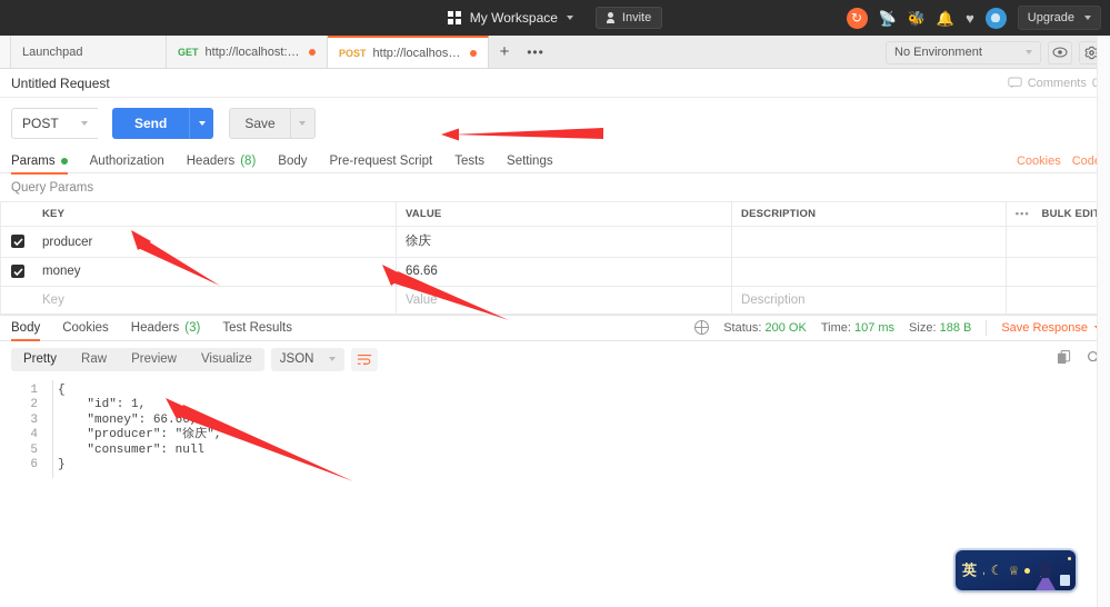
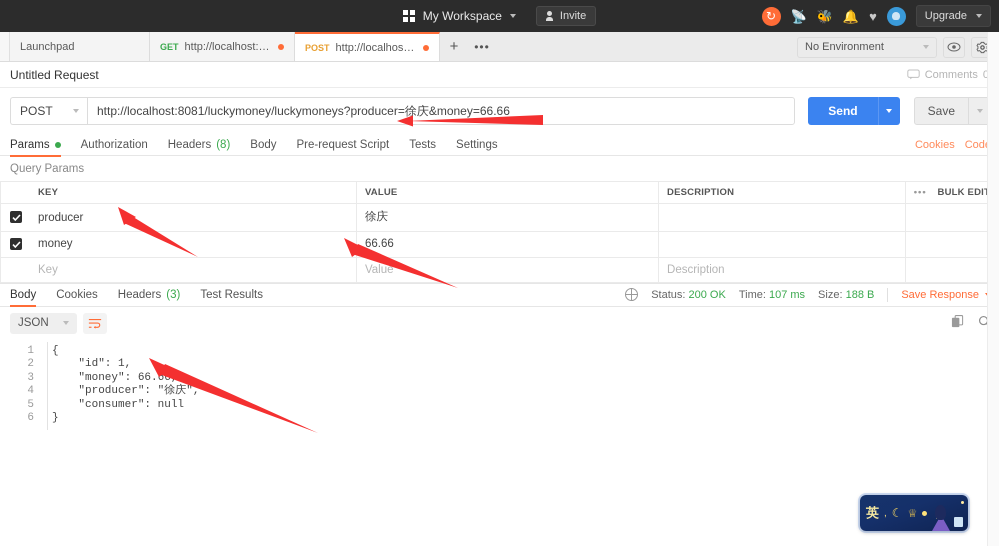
  My Workspace
  Invite
  ↻
  📡
  🐝
  🔔
  ♥
  Upgrade
  Launchpad
  GET
  POST
  +
  •••
  No Environment
  Untitled Request
  Comments
  0
  POST
+ http://localhost:8081/luckymoney/luckymoneys?producer=徐庆&money=66.66
  Send
  Save
  Params
  Authorization
  Headers
  (8)
  Body
  Pre-request Script
  Tests
  Settings
  Cookies
  Cod
  Query Params
  	KEY	VALUE	DESCRIPTION	••• BULK EDI
  	producer	徐庆
  	money	66.66
  	Key	Value	Description
  Body
  Cookies
  Headers
  (3)
  Test Results
  Status: 200 OK
  Time: 107 ms
  Size: 188 B
  Save Response
- Pretty
- Raw
- Preview
- Visualize
  JSON
  1
  2
  3
  4
  5
  6
  {
  "id": 1,
  "money": 66.66
  "producer": "徐庆",
  "consumer": null
  }
  英
  ,
  ☾
  ♕
